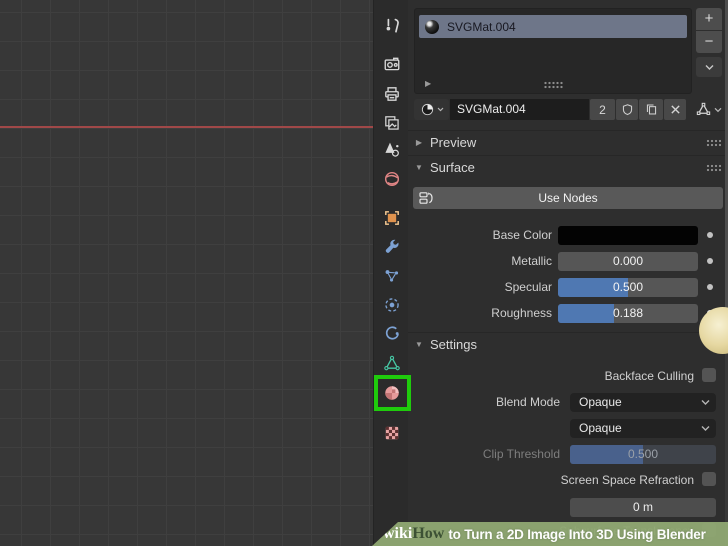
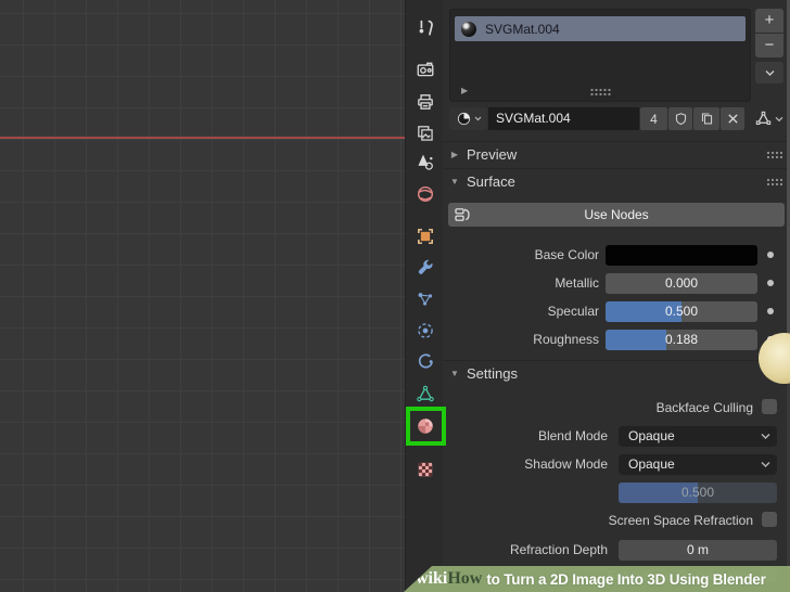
  SVGMat.004
  ▶
  +
  −
  SVGMat.004
- 2
+ 4
  ▶
  Preview
  ▼
  Surface
  Use Nodes
  Base Color
  Metallic
  0.000
  Specular
  0.500
  Roughness
  0.188
  ▼
  Settings
  Backface Culling
  Blend Mode
  Opaque
+ Shadow Mode
  Opaque
- Clip Threshold
  0.500
  Screen Space Refraction
+ Refraction Depth
  0 m
  wiki
  How
  to Turn a 2D Image Into 3D Using Blender
